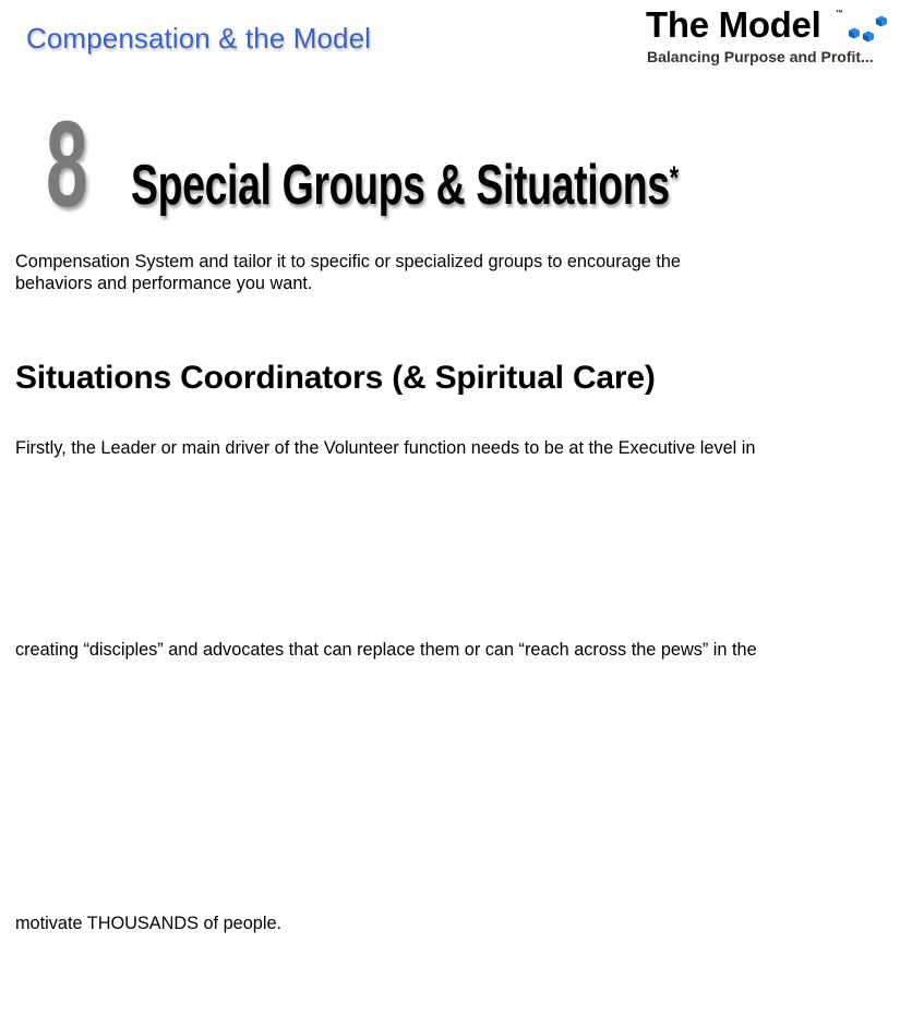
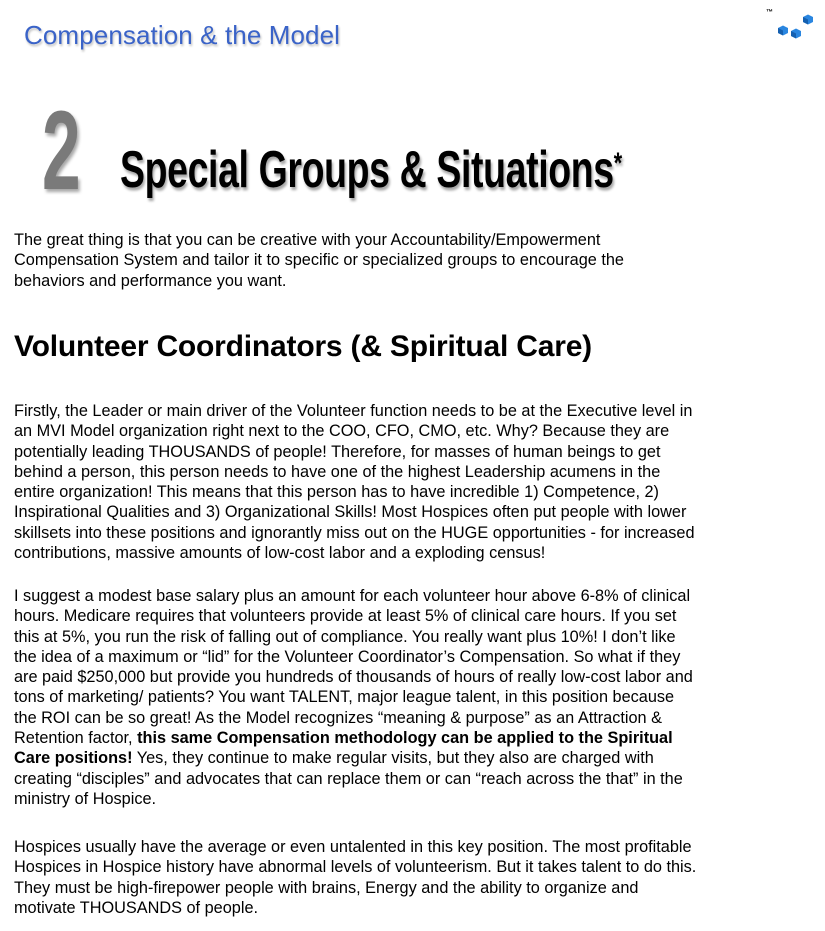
  Compensation & the Model
- The Model
- Balancing Purpose and Profit...
- 8
+ 2
  Special Groups & Situations*
+ The great thing is that you can be creative with your Accountability/Empowerment
  Compensation System and tailor it to specific or specialized groups to encourage the
  behaviors and performance you want.
- Situations Coordinators (& Spiritual Care)
+ Volunteer Coordinators (& Spiritual Care)
  Firstly, the Leader or main driver of the Volunteer function needs to be at the Executive level in
+ an MVI Model organization right next to the COO, CFO, CMO, etc. Why? Because they are
+ potentially leading THOUSANDS of people! Therefore, for masses of human beings to get
+ behind a person, this person needs to have one of the highest Leadership acumens in the
+ entire organization! This means that this person has to have incredible 1) Competence, 2)
+ Inspirational Qualities and 3) Organizational Skills! Most Hospices often put people with lower
+ skillsets into these positions and ignorantly miss out on the HUGE opportunities - for increased
+ contributions, massive amounts of low-cost labor and a exploding census!
+ I suggest a modest base salary plus an amount for each volunteer hour above 6-8% of clinical
+ hours. Medicare requires that volunteers provide at least 5% of clinical care hours. If you set
+ this at 5%, you run the risk of falling out of compliance. You really want plus 10%! I don’t like
+ the idea of a maximum or “lid” for the Volunteer Coordinator’s Compensation. So what if they
+ are paid $250,000 but provide you hundreds of thousands of hours of really low-cost labor and
+ tons of marketing/ patients? You want TALENT, major league talent, in this position because
+ the ROI can be so great! As the Model recognizes “meaning & purpose” as an Attraction &
+ Retention factor, this same Compensation methodology can be applied to the Spiritual
+ Care positions! Yes, they continue to make regular visits, but they also are charged with
- creating “disciples” and advocates that can replace them or can “reach across the pews” in the
+ creating “disciples” and advocates that can replace them or can “reach across the that” in the
+ ministry of Hospice.
+ Hospices usually have the average or even untalented in this key position. The most profitable
+ Hospices in Hospice history have abnormal levels of volunteerism. But it takes talent to do this.
+ They must be high-firepower people with brains, Energy and the ability to organize and
  motivate THOUSANDS of people.
